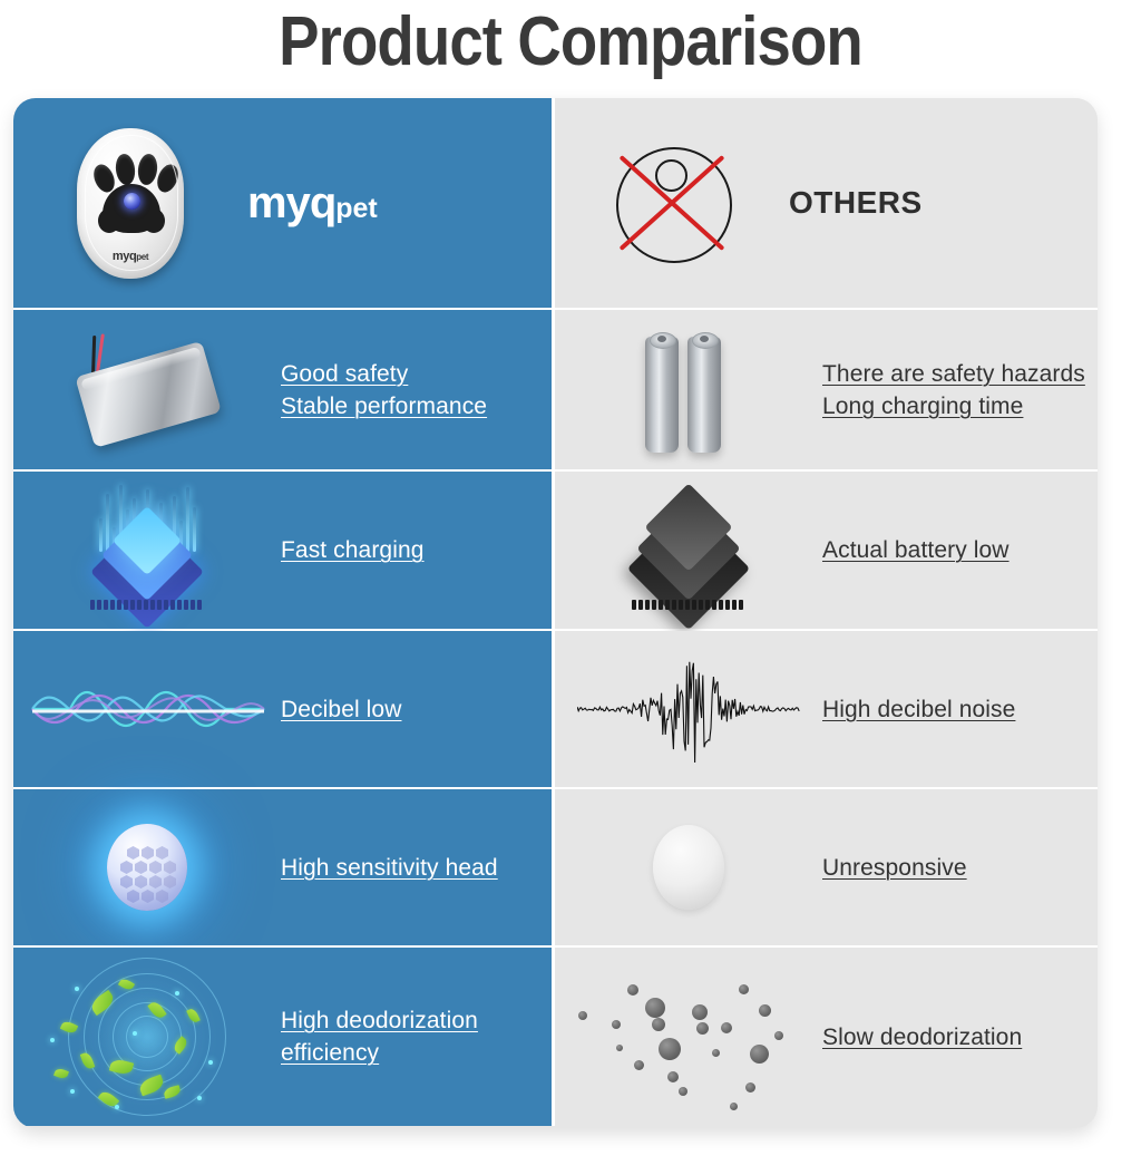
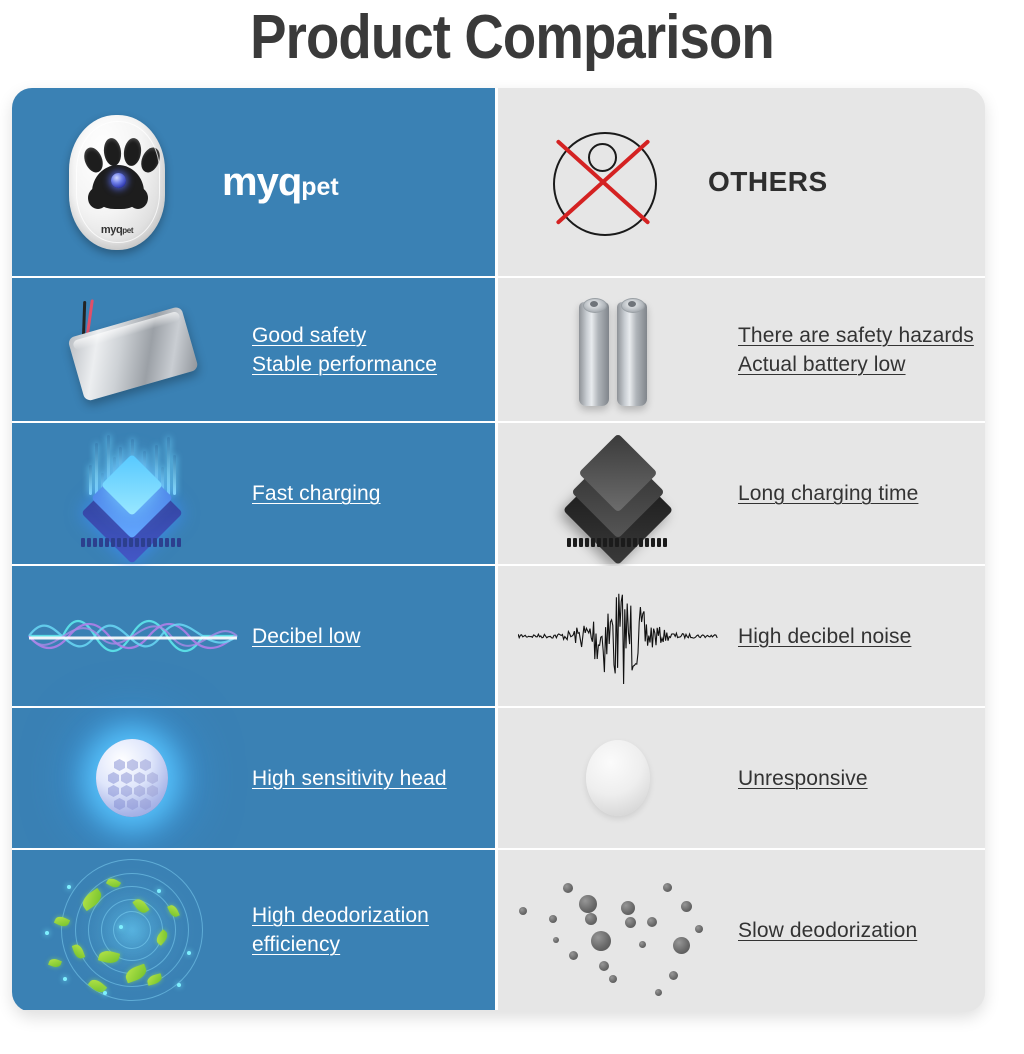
  Product Comparison
  myqpet
  myqpet
  OTHERS
  Good safety
  Stable performance
  There are safety hazards
- Long charging time
+ Actual battery low
  Fast charging
- Actual battery low
+ Long charging time
  Decibel low
  High decibel noise
  High sensitivity head
  Unresponsive
  High deodorization
  efficiency
  Slow deodorization
